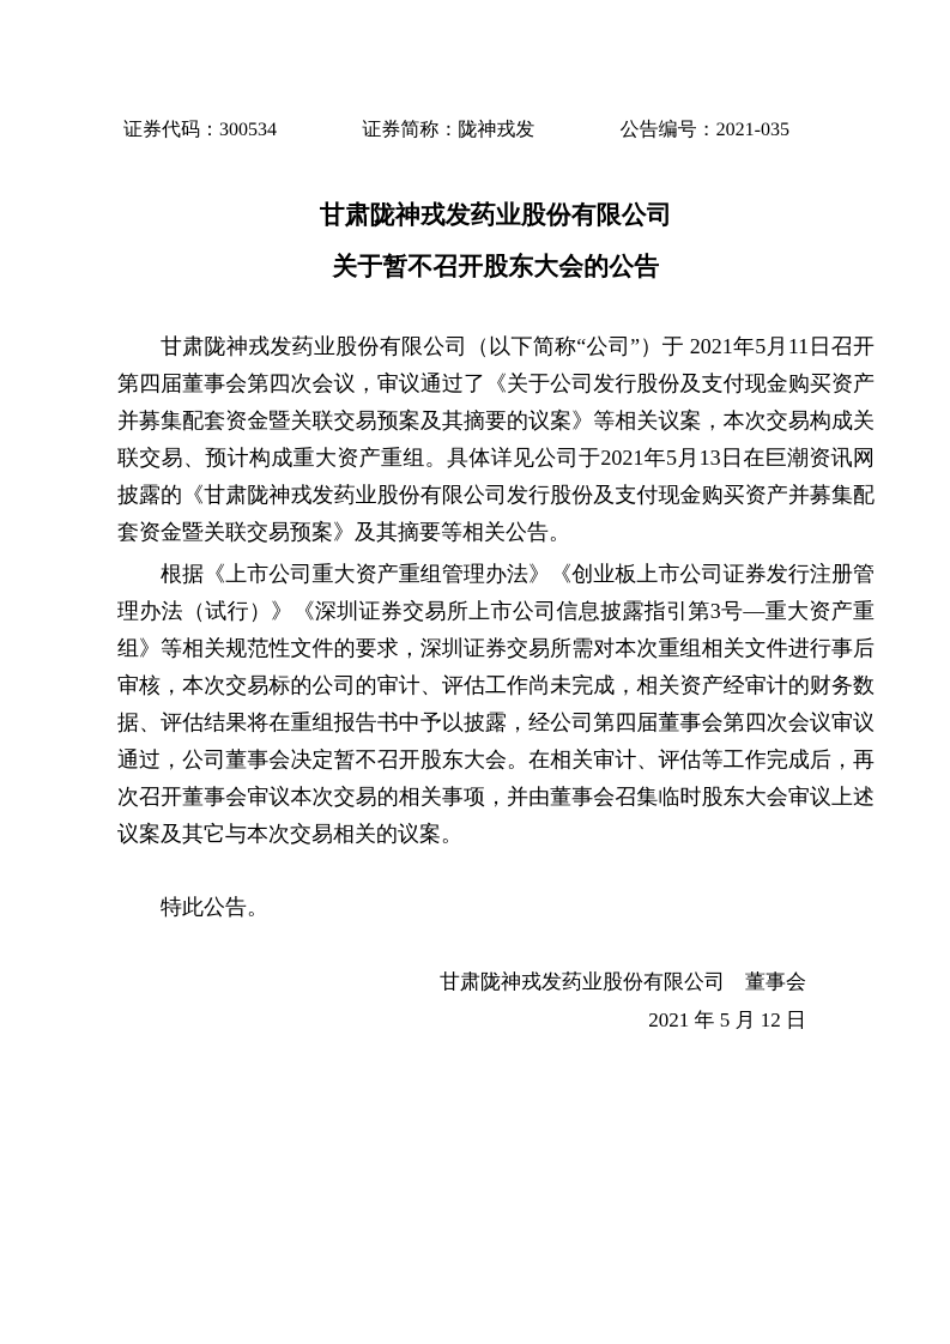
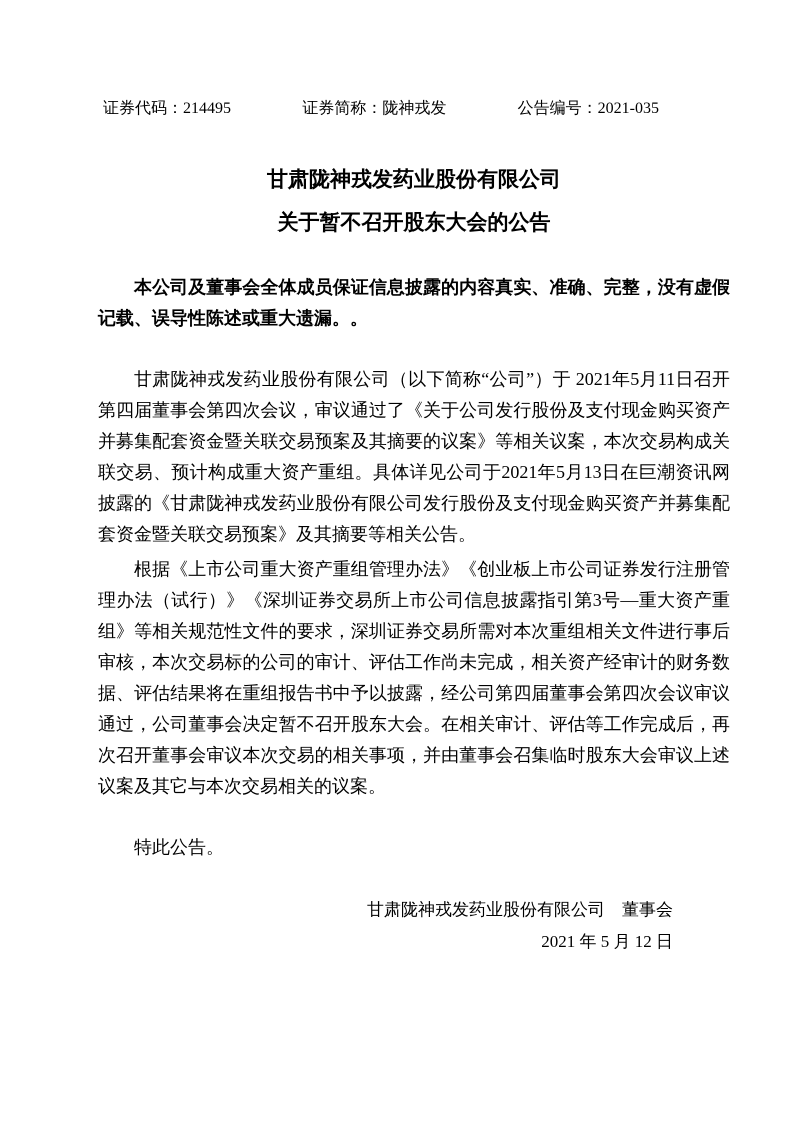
- 证券代码：300534
+ 证券代码：214495
  证券简称：陇神戎发
  公告编号：2021-035
  甘肃陇神戎发药业股份有限公司
  关于暂不召开股东大会的公告
+ 本公司及董事会全体成员保证信息披露的内容真实、准确、完整，没有虚假记载、误导性陈述或重大遗漏。。
  甘肃陇神戎发药业股份有限公司（以下简称“公司”）于 2021年5月11日召开第四届董事会第四次会议，审议通过了《关于公司发行股份及支付现金购买资产并募集配套资金暨关联交易预案及其摘要的议案》等相关议案，本次交易构成关联交易、预计构成重大资产重组。具体详见公司于2021年5月13日在巨潮资讯网披露的《甘肃陇神戎发药业股份有限公司发行股份及支付现金购买资产并募集配套资金暨关联交易预案》及其摘要等相关公告。
  根据《上市公司重大资产重组管理办法》《创业板上市公司证券发行注册管理办法（试行）》《深圳证券交易所上市公司信息披露指引第3号—重大资产重组》等相关规范性文件的要求，深圳证券交易所需对本次重组相关文件进行事后审核，本次交易标的公司的审计、评估工作尚未完成，相关资产经审计的财务数据、评估结果将在重组报告书中予以披露，经公司第四届董事会第四次会议审议通过，公司董事会决定暂不召开股东大会。在相关审计、评估等工作完成后，再次召开董事会审议本次交易的相关事项，并由董事会召集临时股东大会审议上述议案及其它与本次交易相关的议案。
  特此公告。
  甘肃陇神戎发药业股份有限公司 董事会
  2021 年 5 月 12 日
